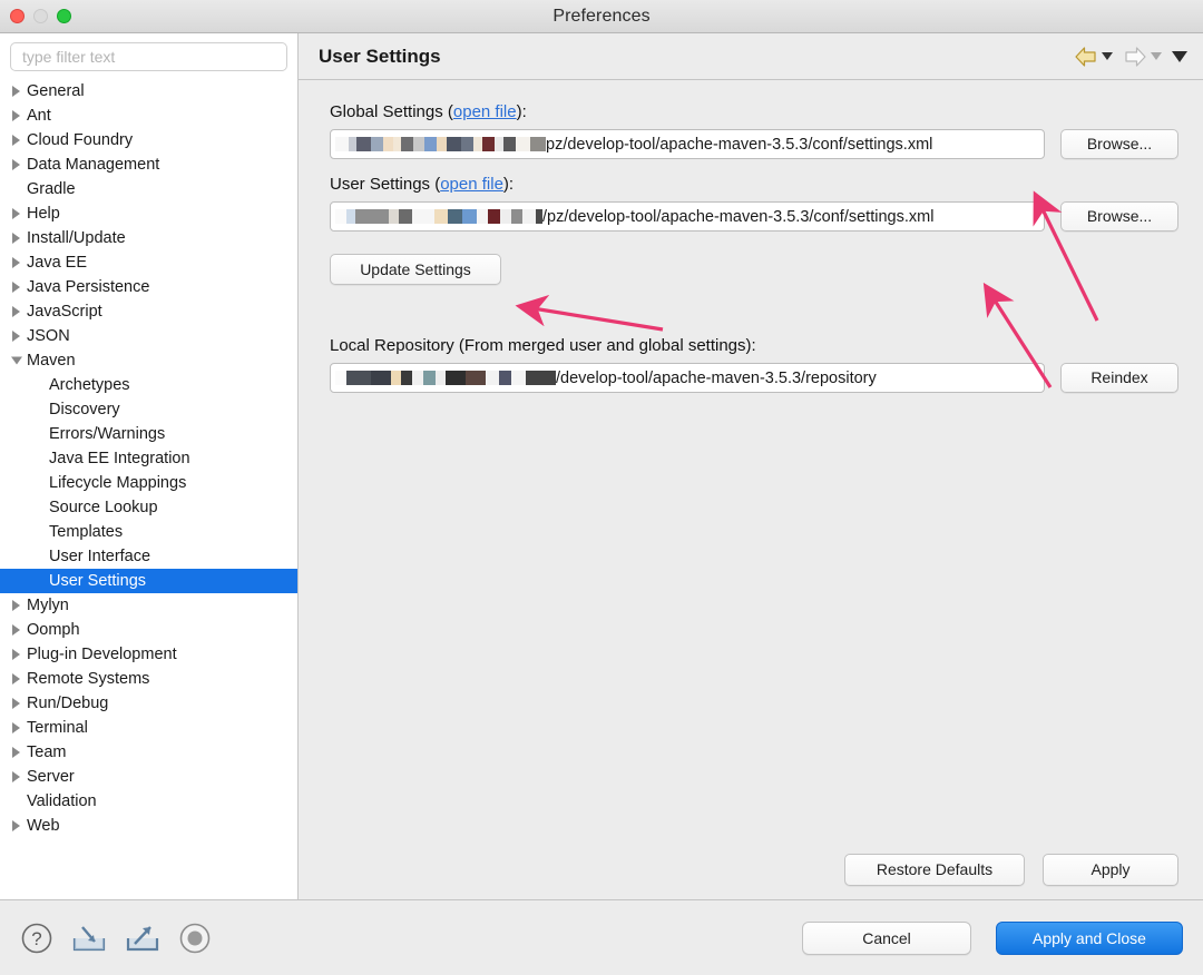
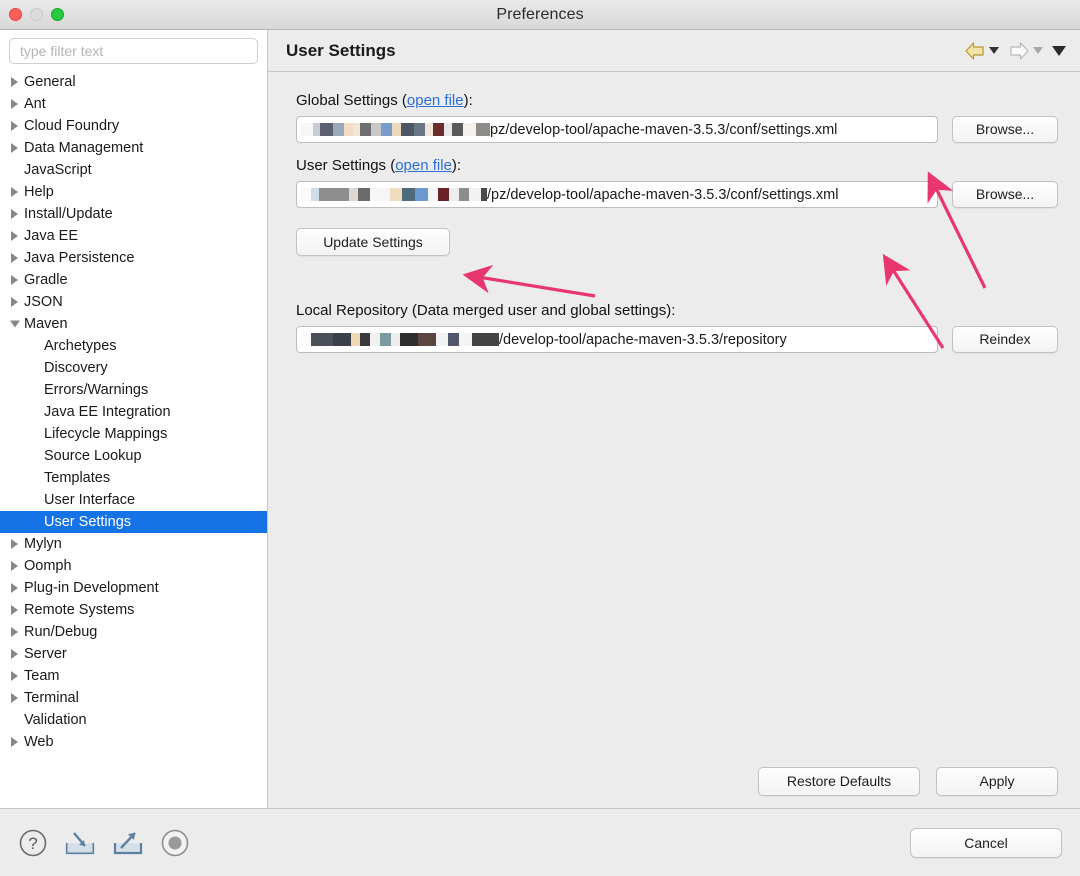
  Preferences
  type filter text
  General
  Ant
  Cloud Foundry
  Data Management
- Gradle
+ JavaScript
  Help
  Install/Update
  Java EE
  Java Persistence
- JavaScript
+ Gradle
  JSON
  Maven
  Archetypes
  Discovery
  Errors/Warnings
  Java EE Integration
  Lifecycle Mappings
  Source Lookup
  Templates
  User Interface
  User Settings
  Mylyn
  Oomph
  Plug-in Development
  Remote Systems
  Run/Debug
- Terminal
+ Server
  Team
- Server
+ Terminal
  Validation
  Web
  User Settings
  Global Settings (open file):
  pz/develop-tool/apache-maven-3.5.3/conf/settings.xml
  Browse...
  User Settings (open file):
  /pz/develop-tool/apache-maven-3.5.3/conf/settings.xml
  Browse...
  Update Settings
- Local Repository (From merged user and global settings):
+ Local Repository (Data merged user and global settings):
  /develop-tool/apache-maven-3.5.3/repository
  Reindex
  Restore Defaults
  Apply
  ?
  Cancel
- Apply and Close
